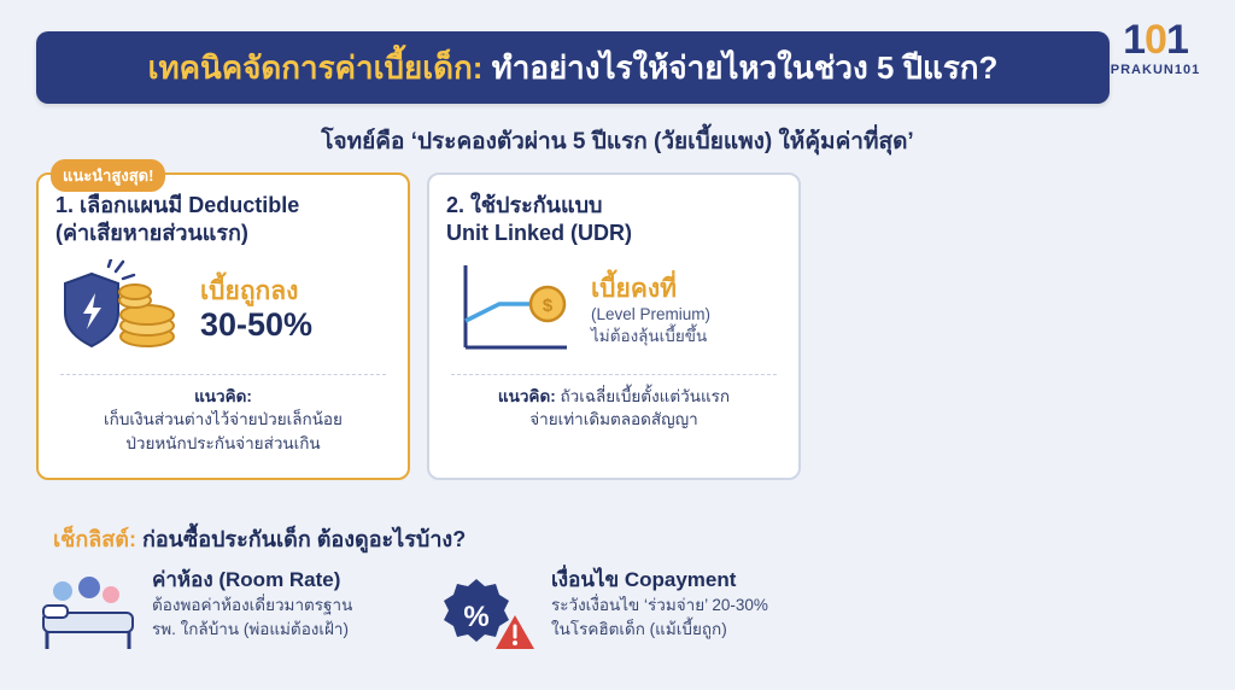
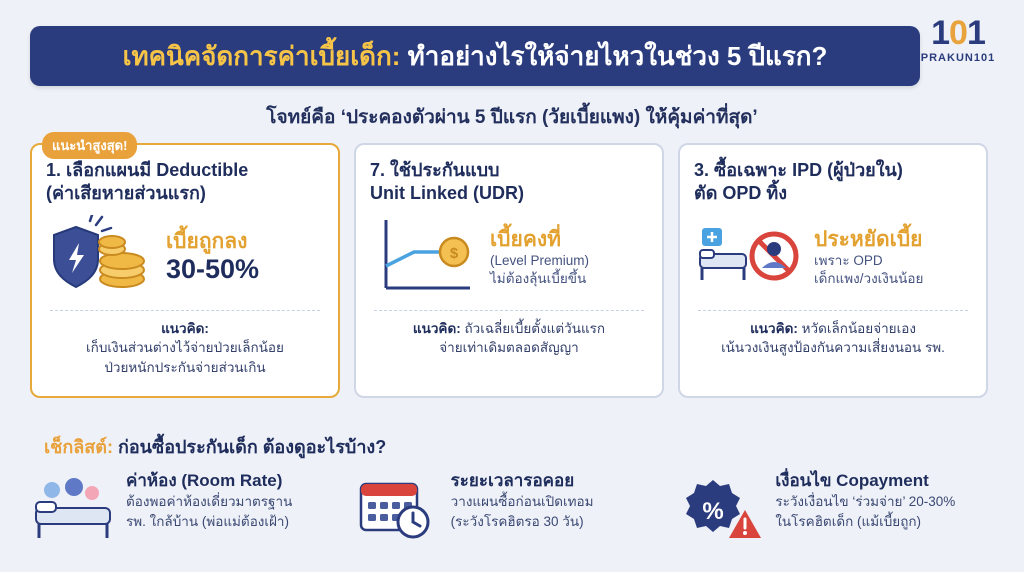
  เทคนิคจัดการค่าเบี้ยเด็ก: ทำอย่างไรให้จ่ายไหวในช่วง 5 ปีแรก?
  101
  PRAKUN101
  โจทย์คือ ‘ประคองตัวผ่าน 5 ปีแรก (วัยเบี้ยแพง) ให้คุ้มค่าที่สุด’
  แนะนำสูงสุด!
  1. เลือกแผนมี Deductible
  (ค่าเสียหายส่วนแรก)
  เบี้ยถูกลง
  30-50%
  แนวคิด:
  เก็บเงินส่วนต่างไว้จ่ายป่วยเล็กน้อย
  ป่วยหนักประกันจ่ายส่วนเกิน
- 2. ใช้ประกันแบบ
+ 7. ใช้ประกันแบบ
  Unit Linked (UDR)
  $
  เบี้ยคงที่
  (Level Premium)
  ไม่ต้องลุ้นเบี้ยขึ้น
  แนวคิด: ถัวเฉลี่ยเบี้ยตั้งแต่วันแรก
  จ่ายเท่าเดิมตลอดสัญญา
+ 3. ซื้อเฉพาะ IPD (ผู้ป่วยใน)
+ ตัด OPD ทิ้ง
+ ประหยัดเบี้ย
+ เพราะ OPD
+ เด็กแพง/วงเงินน้อย
+ แนวคิด: หวัดเล็กน้อยจ่ายเอง
+ เน้นวงเงินสูงป้องกันความเสี่ยงนอน รพ.
  เช็กลิสต์: ก่อนซื้อประกันเด็ก ต้องดูอะไรบ้าง?
  ค่าห้อง (Room Rate)
  ต้องพอค่าห้องเดี่ยวมาตรฐาน
  รพ. ใกล้บ้าน (พ่อแม่ต้องเฝ้า)
+ ระยะเวลารอคอย
+ วางแผนซื้อก่อนเปิดเทอม
+ (ระวังโรคฮิตรอ 30 วัน)
  %
  เงื่อนไข Copayment
  ระวังเงื่อนไข ‘ร่วมจ่าย’ 20-30%
  ในโรคฮิตเด็ก (แม้เบี้ยถูก)
